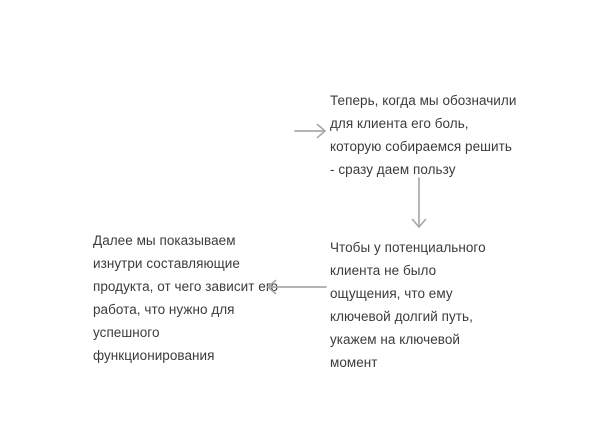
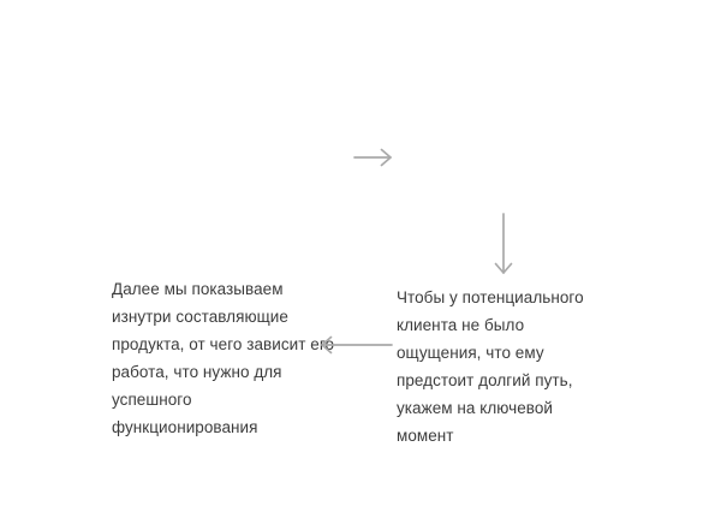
- Теперь, когда мы обозначили для клиента его боль, которую собираемся решить - сразу даем пользу
  Далее мы показываем изнутри составляющие продукта, от чего зависит е работа, что нужно для успешного функционирования
- Чтобы у потенциального клиента не было ощущения, что ему ключевой долгий путь, укажем на ключевой момент
+ Чтобы у потенциального клиента не было ощущения, что ему предстоит долгий путь, укажем на ключевой момент
